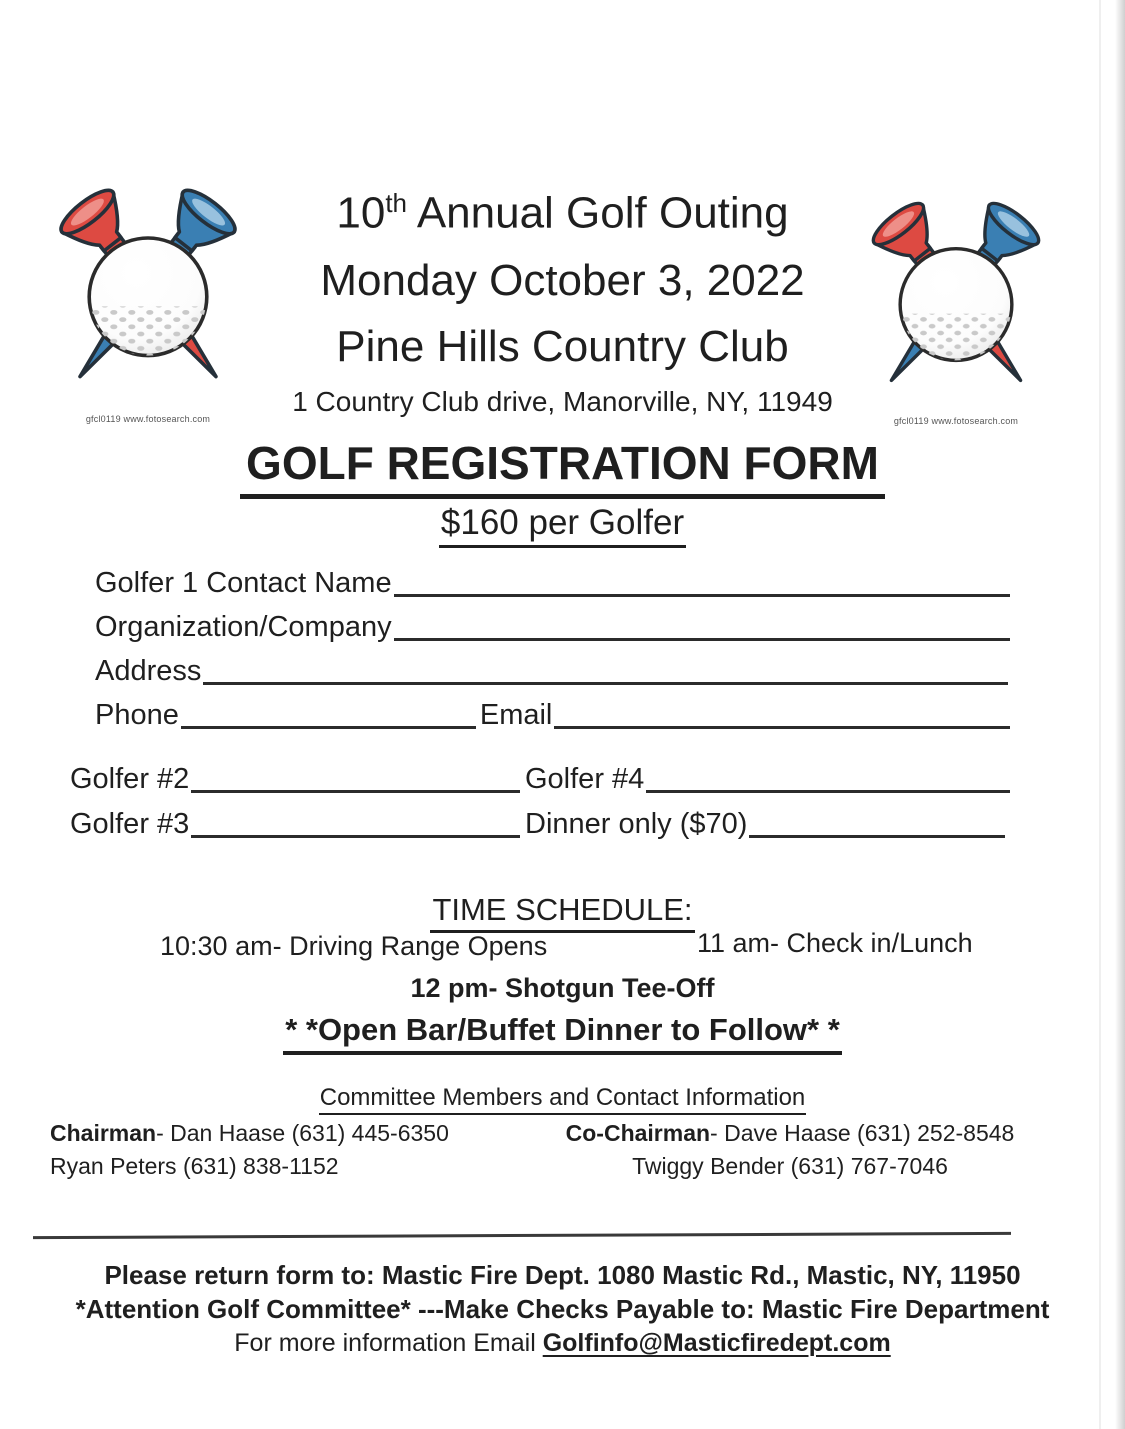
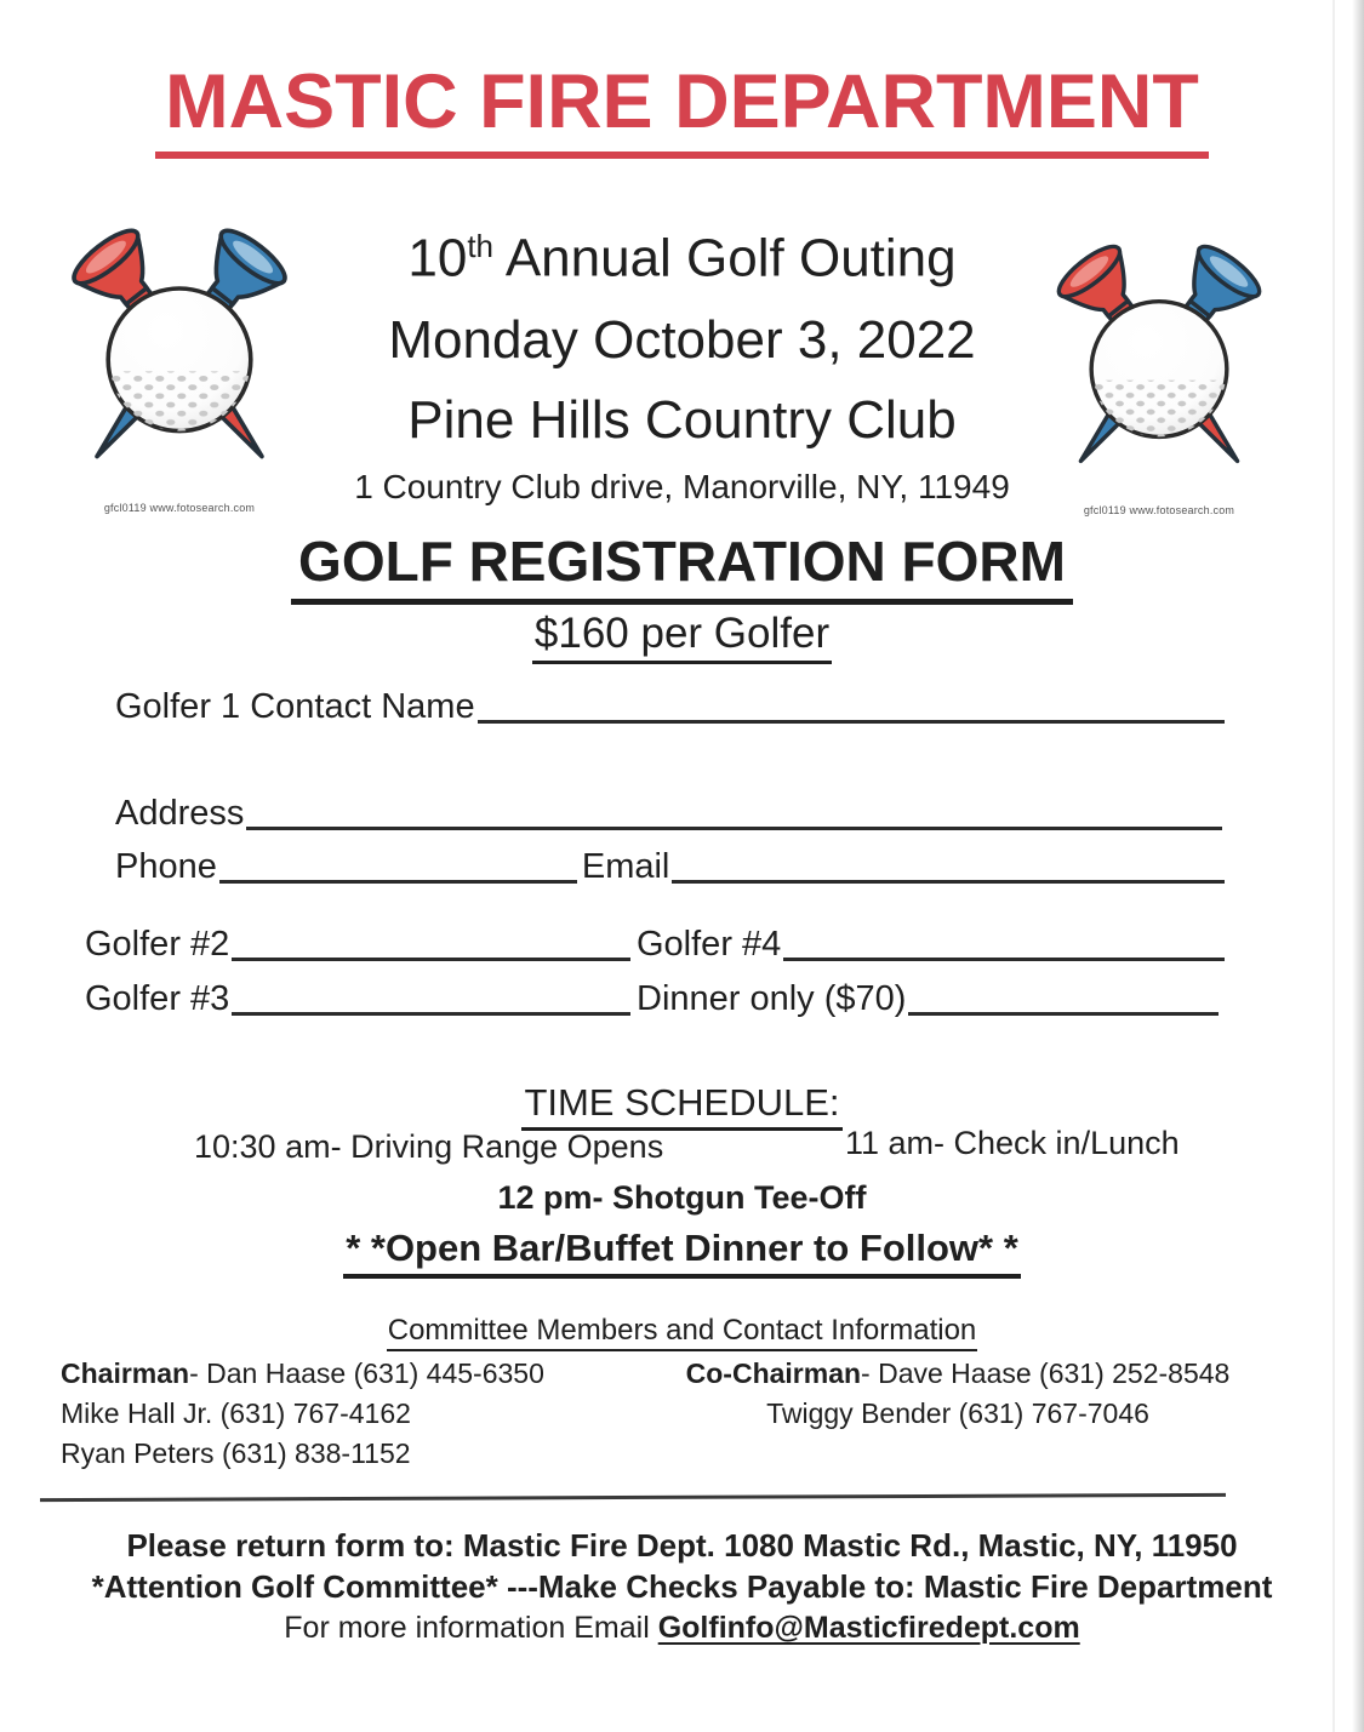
+ MASTIC FIRE DEPARTMENT
  gfcl0119 www.fotosearch.com
  gfcl0119 www.fotosearch.com
  10th Annual Golf Outing
  Monday October 3, 2022
  Pine Hills Country Club
  1 Country Club drive, Manorville, NY, 11949
  GOLF REGISTRATION FORM
  $160 per Golfer
  Golfer 1 Contact Name
- Organization/Company
  Address
  Phone
  Email
  Golfer #2
  Golfer #4
  Golfer #3
  Dinner only ($70)
  TIME SCHEDULE:
  10:30 am- Driving Range Opens
  11 am- Check in/Lunch
  12 pm- Shotgun Tee-Off
  * *Open Bar/Buffet Dinner to Follow* *
  Committee Members and Contact Information
  Chairman- Dan Haase (631) 445-6350
+ Mike Hall Jr. (631) 767-4162
  Ryan Peters (631) 838-1152
  Co-Chairman- Dave Haase (631) 252-8548
  Twiggy Bender (631) 767-7046
  Please return form to: Mastic Fire Dept. 1080 Mastic Rd., Mastic, NY, 11950
  *Attention Golf Committee* ---Make Checks Payable to: Mastic Fire Department
  For more information Email Golfinfo@Masticfiredept.com
